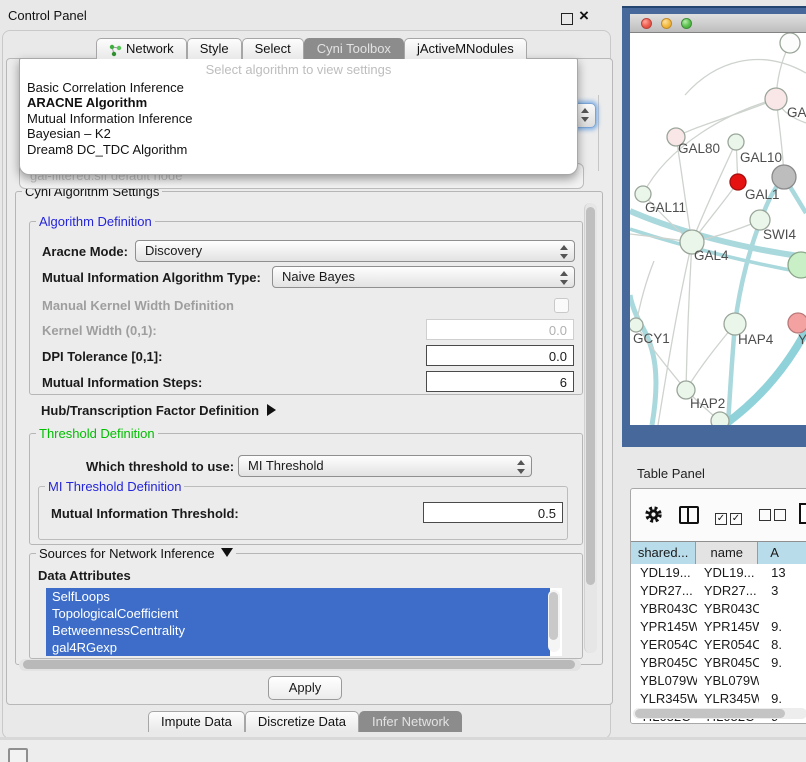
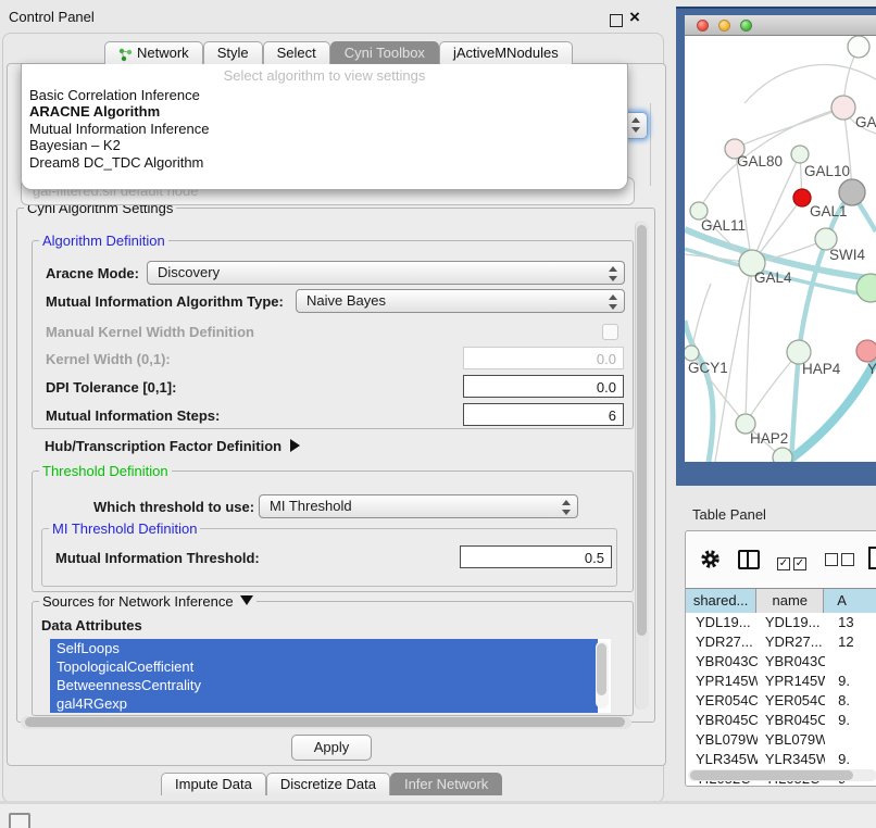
  Control Panel
  ×
  Network
  Style
  Select
  Cyni Toolbox
  jActiveMNodules
  gal-filtered.sif default node
  Select algorithm to view settings
  Basic Correlation Inference
  ARACNE Algorithm
  Mutual Information Inference
  Bayesian – K2
  Dream8 DC_TDC Algorithm
  Cyni Algorithm Settings
  Algorithm Definition
  Aracne Mode:
  Discovery
  Mutual Information Algorithm Type:
  Naive Bayes
  Manual Kernel Width Definition
  Kernel Width (0,1):
  0.0
  DPI Tolerance [0,1]:
  0.0
  Mutual Information Steps:
  6
  Hub/Transcription Factor Definition
  Threshold Definition
  Which threshold to use:
  MI Threshold
  MI Threshold Definition
  Mutual Information Threshold:
  0.5
  Sources for Network Inference
  Data Attributes
  SelfLoops
  TopologicalCoefficient
  BetweennessCentrality
  gal4RGexp
  Apply
  Impute Data
  Discretize Data
  Infer Network
  GAL80
  GAL10
  GAL1
  GAL11
  SWI4
  GAL4
  GCY1
  HAP4
  Y
  HAP2
  Table Panel
  ✓ ✓
  shared...
  name
  A
  YDL19...
  YDL19...
  13
  YDR27...
  YDR27...
- 3
+ 12
  YBR043C
  YBR043C
  YPR145W
  YPR145W
  9.
  YER054C
  YER054C
  8.
  YBR045C
  YBR045C
  9.
  YBL079W
  YBL079W
  YLR345W
  YLR345W
  9.
